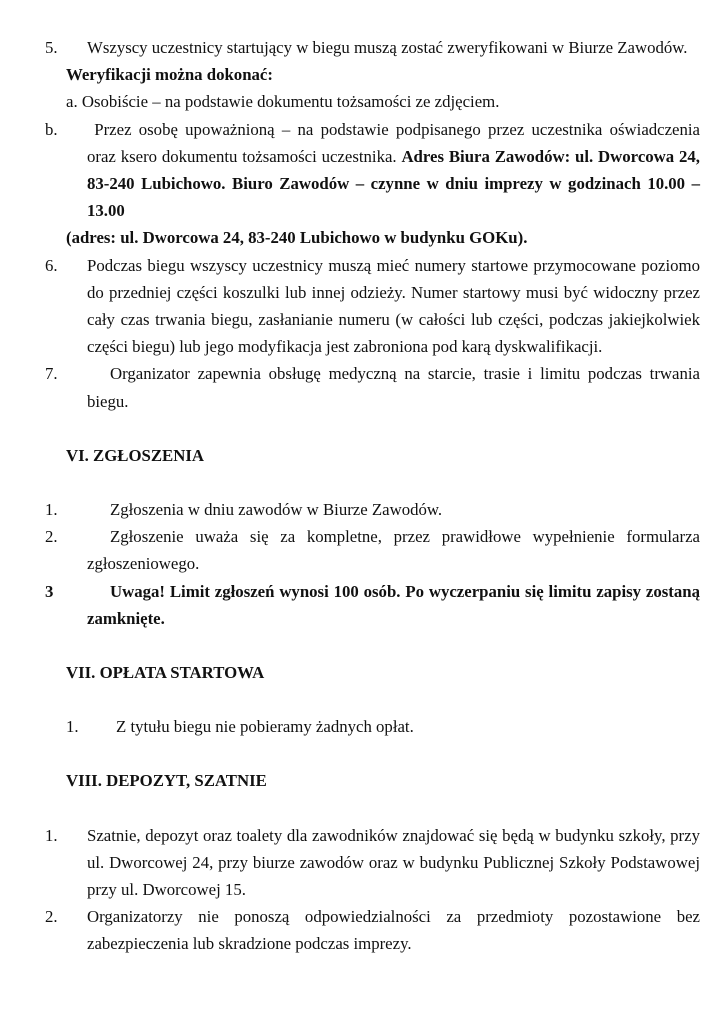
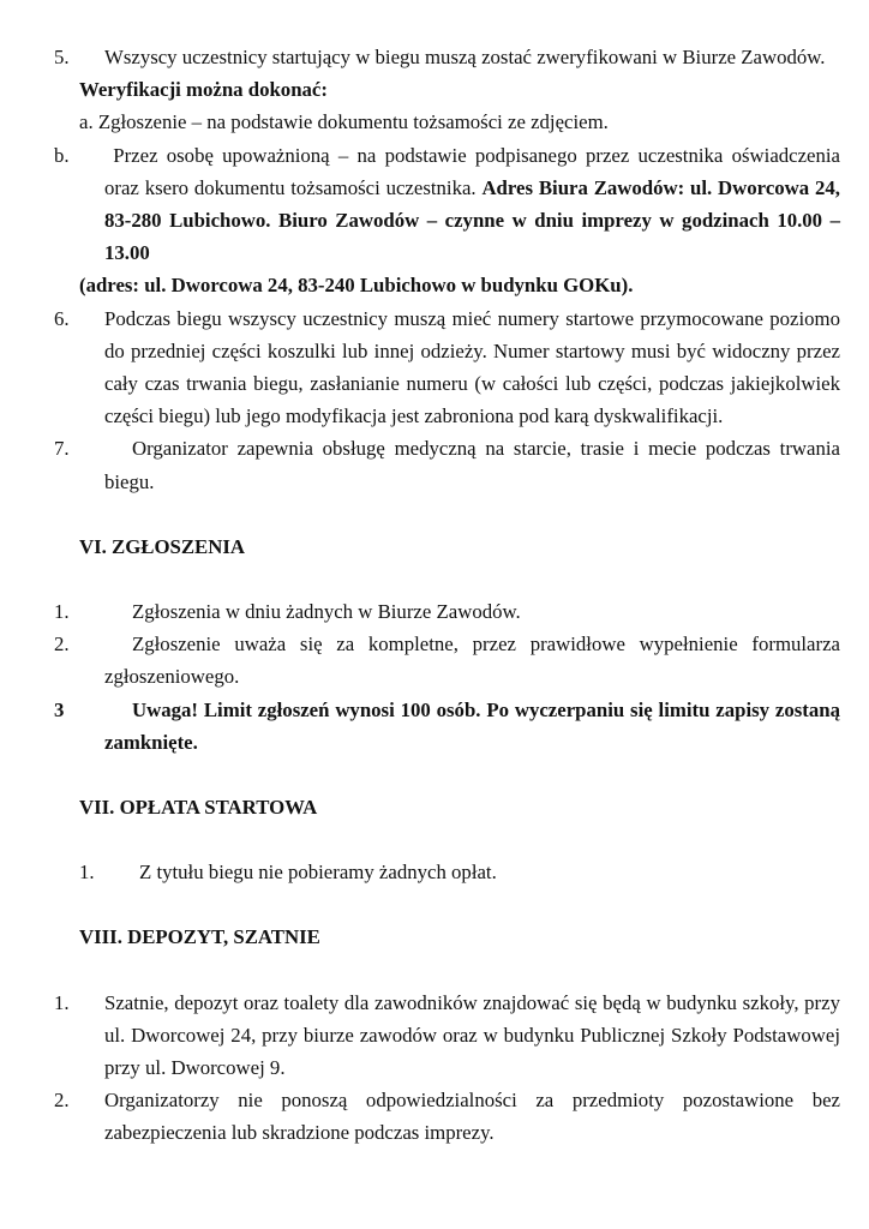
  5. Wszyscy uczestnicy startujący w biegu muszą zostać zweryfikowani w Biurze Zawodów.
  Weryfikacji można dokonać:
- a. Osobiście – na podstawie dokumentu tożsamości ze zdjęciem.
+ a. Zgłoszenie – na podstawie dokumentu tożsamości ze zdjęciem.
- b. Przez osobę upoważnioną – na podstawie podpisanego przez uczestnika oświadczenia oraz ksero dokumentu tożsamości uczestnika. Adres Biura Zawodów: ul. Dworcowa 24, 83-240 Lubichowo. Biuro Zawodów – czynne w dniu imprezy w godzinach 10.00 – 13.00
+ b. Przez osobę upoważnioną – na podstawie podpisanego przez uczestnika oświadczenia oraz ksero dokumentu tożsamości uczestnika. Adres Biura Zawodów: ul. Dworcowa 24, 83-280 Lubichowo. Biuro Zawodów – czynne w dniu imprezy w godzinach 10.00 – 13.00
  (adres: ul. Dworcowa 24, 83-240 Lubichowo w budynku GOKu).
  6. Podczas biegu wszyscy uczestnicy muszą mieć numery startowe przymocowane poziomo do przedniej części koszulki lub innej odzieży. Numer startowy musi być widoczny przez cały czas trwania biegu, zasłanianie numeru (w całości lub części, podczas jakiejkolwiek części biegu) lub jego modyfikacja jest zabroniona pod karą dyskwalifikacji.
- 7. Organizator zapewnia obsługę medyczną na starcie, trasie i limitu podczas trwania biegu.
+ 7. Organizator zapewnia obsługę medyczną na starcie, trasie i mecie podczas trwania biegu.
  VI. ZGŁOSZENIA
- 1. Zgłoszenia w dniu zawodów w Biurze Zawodów.
+ 1. Zgłoszenia w dniu żadnych w Biurze Zawodów.
  2. Zgłoszenie uważa się za kompletne, przez prawidłowe wypełnienie formularza zgłoszeniowego.
  3 Uwaga! Limit zgłoszeń wynosi 100 osób. Po wyczerpaniu się limitu zapisy zostaną zamknięte.
  VII. OPŁATA STARTOWA
  1. Z tytułu biegu nie pobieramy żadnych opłat.
  VIII. DEPOZYT, SZATNIE
- 1. Szatnie, depozyt oraz toalety dla zawodników znajdować się będą w budynku szkoły, przy ul. Dworcowej 24, przy biurze zawodów oraz w budynku Publicznej Szkoły Podstawowej przy ul. Dworcowej 15.
+ 1. Szatnie, depozyt oraz toalety dla zawodników znajdować się będą w budynku szkoły, przy ul. Dworcowej 24, przy biurze zawodów oraz w budynku Publicznej Szkoły Podstawowej przy ul. Dworcowej 9.
  2. Organizatorzy nie ponoszą odpowiedzialności za przedmioty pozostawione bez zabezpieczenia lub skradzione podczas imprezy.
